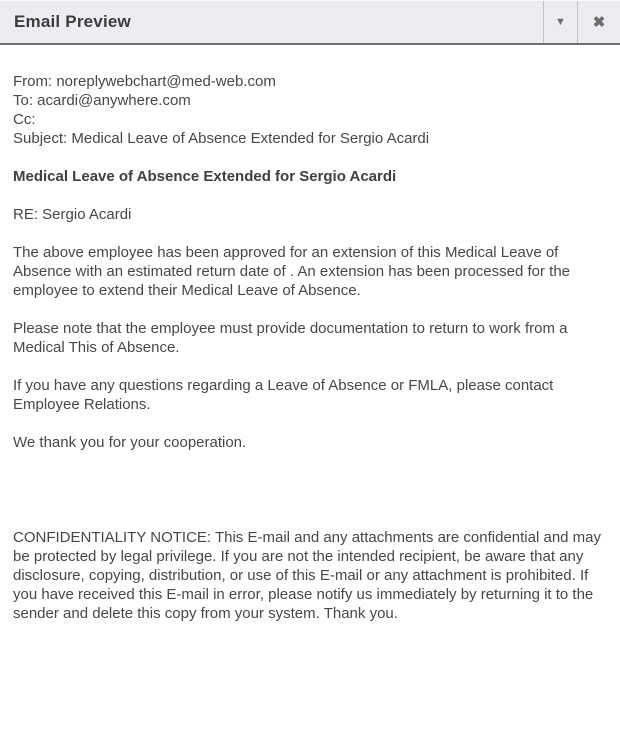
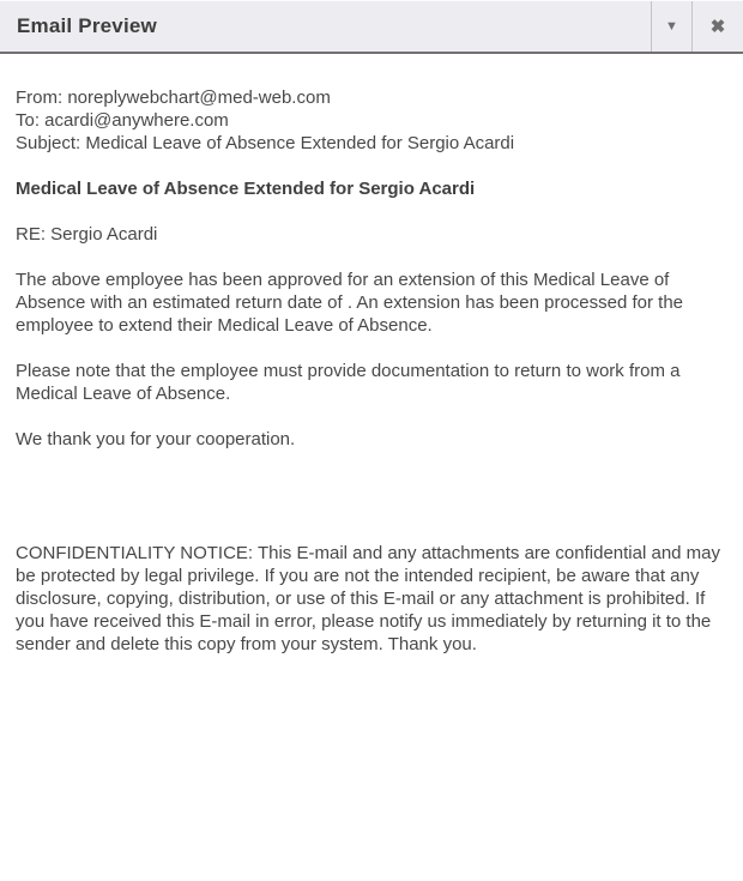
  Email Preview
  ▼
  ✖
  From: noreplywebchart@med-web.com
  To: acardi@anywhere.com
- Cc:
  Subject: Medical Leave of Absence Extended for Sergio Acardi
  Medical Leave of Absence Extended for Sergio Acardi
  RE: Sergio Acardi
  The above employee has been approved for an extension of this Medical Leave of Absence with an estimated return date of . An extension has been processed for the employee to extend their Medical Leave of Absence.
- Please note that the employee must provide documentation to return to work from a Medical This of Absence.
+ Please note that the employee must provide documentation to return to work from a Medical Leave of Absence.
- If you have any questions regarding a Leave of Absence or FMLA, please contact Employee Relations.
  We thank you for your cooperation.
  CONFIDENTIALITY NOTICE: This E-mail and any attachments are confidential and may be protected by legal privilege. If you are not the intended recipient, be aware that any disclosure, copying, distribution, or use of this E-mail or any attachment is prohibited. If you have received this E-mail in error, please notify us immediately by returning it to the sender and delete this copy from your system. Thank you.
